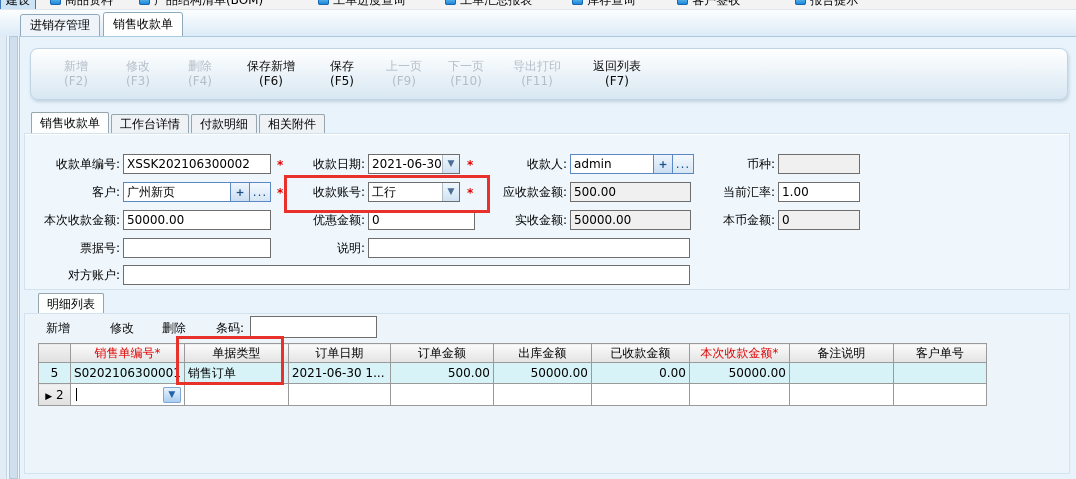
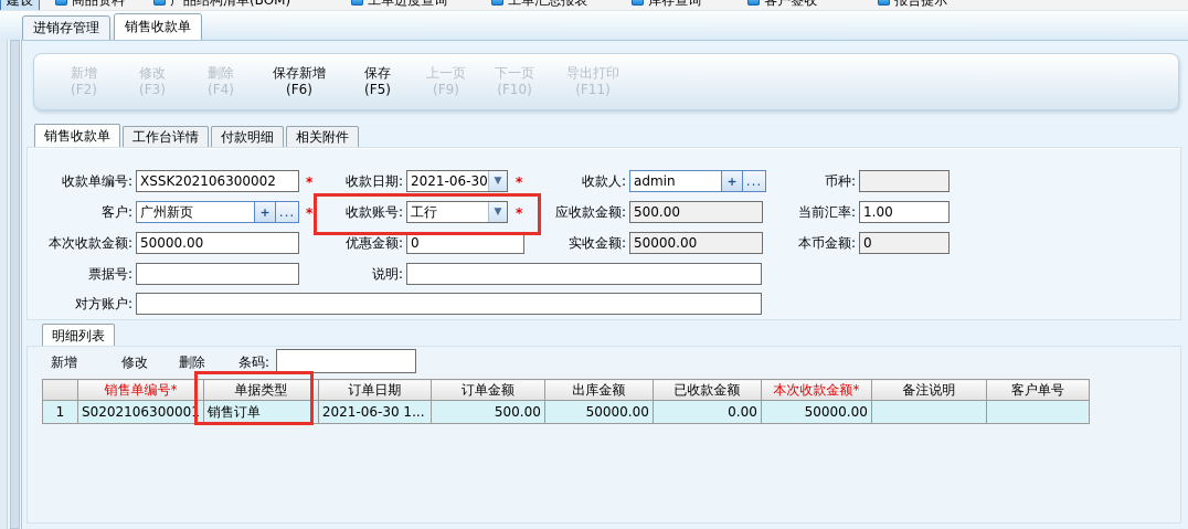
  进销存管理
  销售收款单
  新增
  (F2)
  修改
  (F3)
  删除
  (F4)
  保存新增
  (F6)
  保存
  (F5)
  上一页
  (F9)
  下一页
  (F10)
  导出打印
  (F11)
- 返回列表
- (F7)
  销售收款单
  工作台详情
  付款明细
  相关附件
  收款单编号:
  XSSK202106300002
  *
  收款日期:
  2021-06-30
  ▼
  *
  收款人:
  admin
  ＋
  ...
  币种:
  客户:
  广州新页
  ＋
  ...
  *
  收款账号:
  工行
  ▼
  *
  应收款金额:
  500.00
  当前汇率:
  1.00
  本次收款金额:
  50000.00
  优惠金额:
  0
  实收金额:
  50000.00
  本币金额:
  0
  票据号:
  说明:
  对方账户:
  明细列表
  新增
  修改
  删除
  条码:
  	销售单编号*	单据类型	订单日期	订单金额	出库金额	已收款金额	本次收款金额*	备注说明	客户单号
- 5	S0202106300001	销售订单	2021-06-30 1...	500.00	50000.00	0.00	50000.00
+ 1	S0202106300001	销售订单	2021-06-30 1...	500.00	50000.00	0.00	50000.00
- ▶ 2	▼
